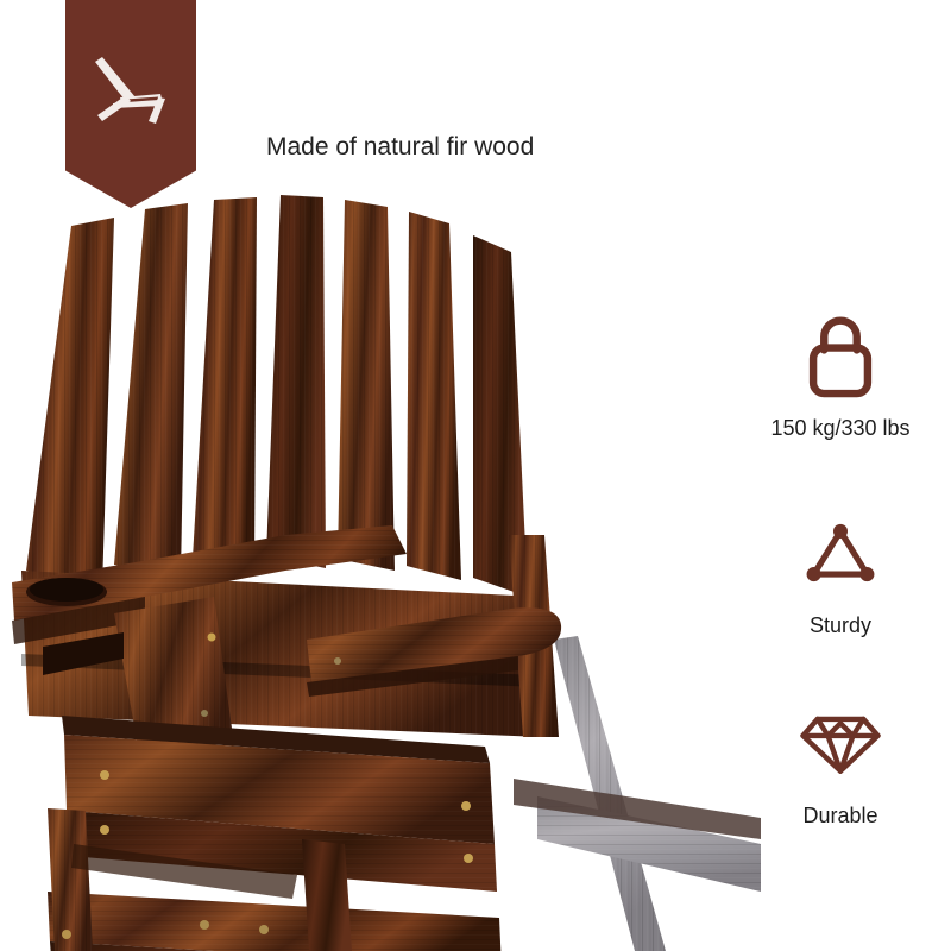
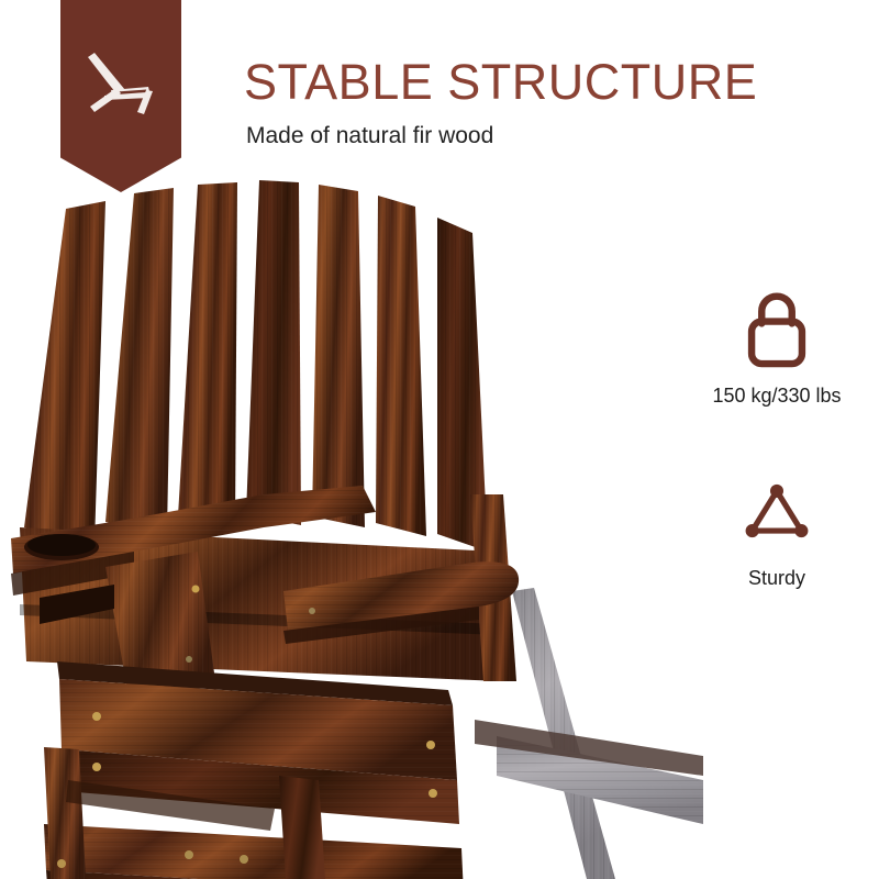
+ STABLE STRUCTURE
  Made of natural fir wood
  150 kg/330 lbs
  Sturdy
- Durable
